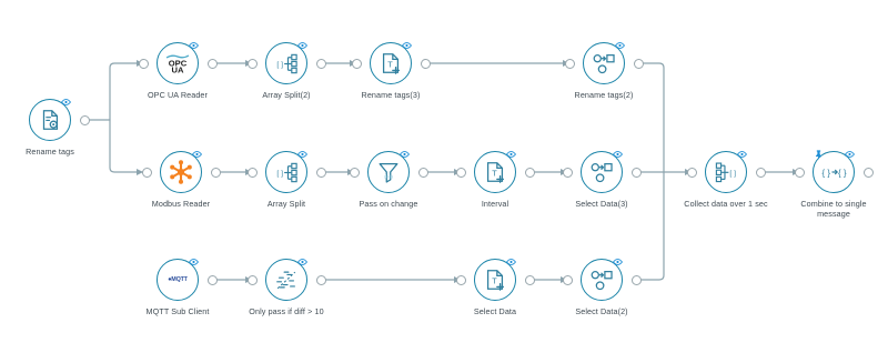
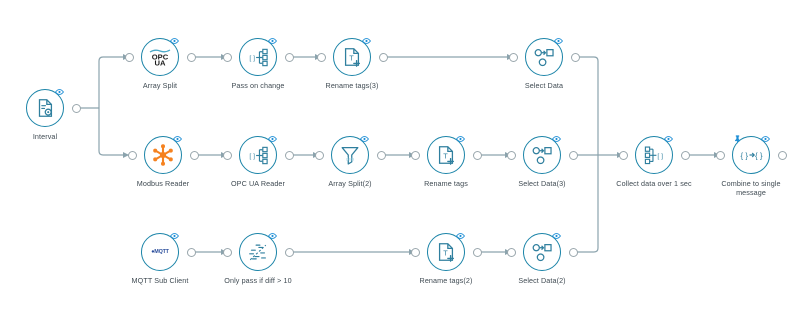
- Rename tags
+ Interval
  OPC
  UA
- OPC UA Reader
+ Array Split
- Array Split(2)
+ Pass on change
  T
  Rename tags(3)
- Rename tags(2)
+ Select Data
  Modbus Reader
- Array Split
+ OPC UA Reader
- Pass on change
+ Array Split(2)
  T
- Interval
+ Rename tags
  Select Data(3)
  MQTT Sub Client
  Only pass if diff > 10
  T
- Select Data
+ Rename tags(2)
  Select Data(2)
  Collect data over 1 sec
  { }
  { }
  Combine to single
  message
